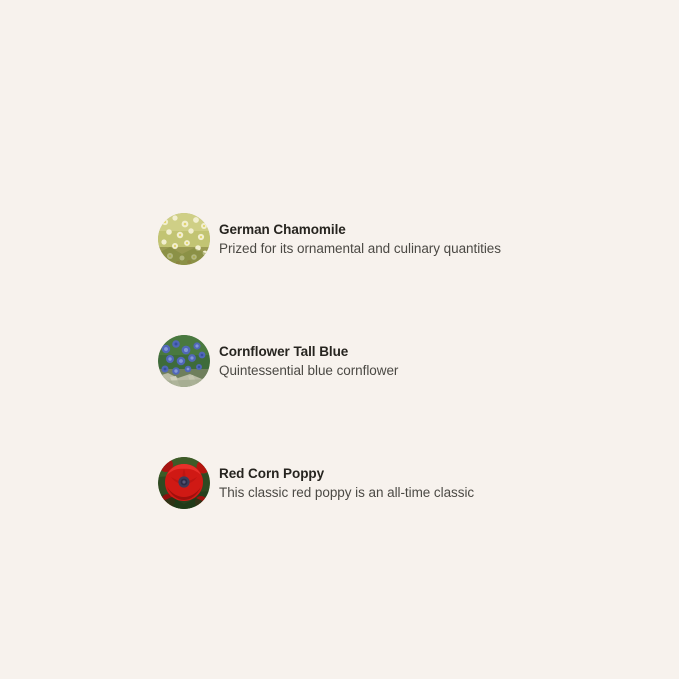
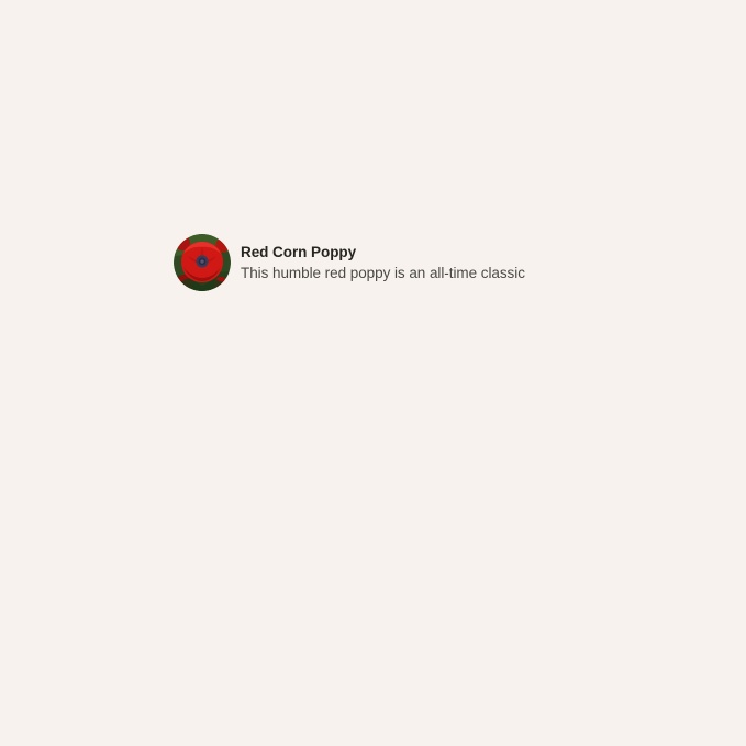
- German Chamomile
- Prized for its ornamental and culinary quantities
- Cornflower Tall Blue
- Quintessential blue cornflower
  Red Corn Poppy
- This classic red poppy is an all-time classic
+ This humble red poppy is an all-time classic
